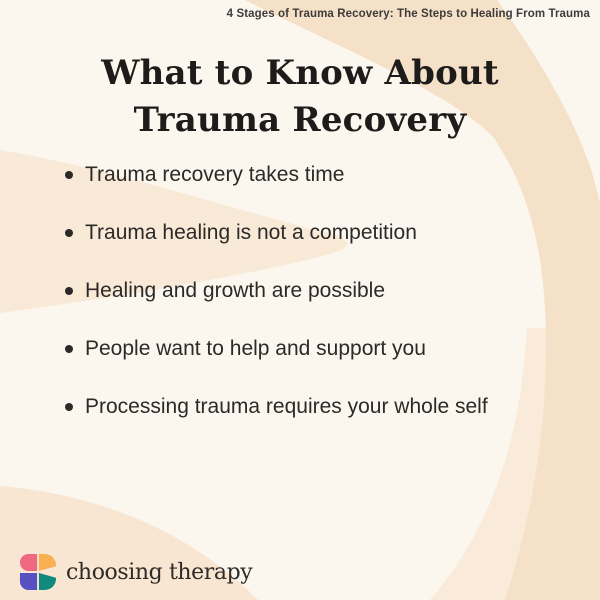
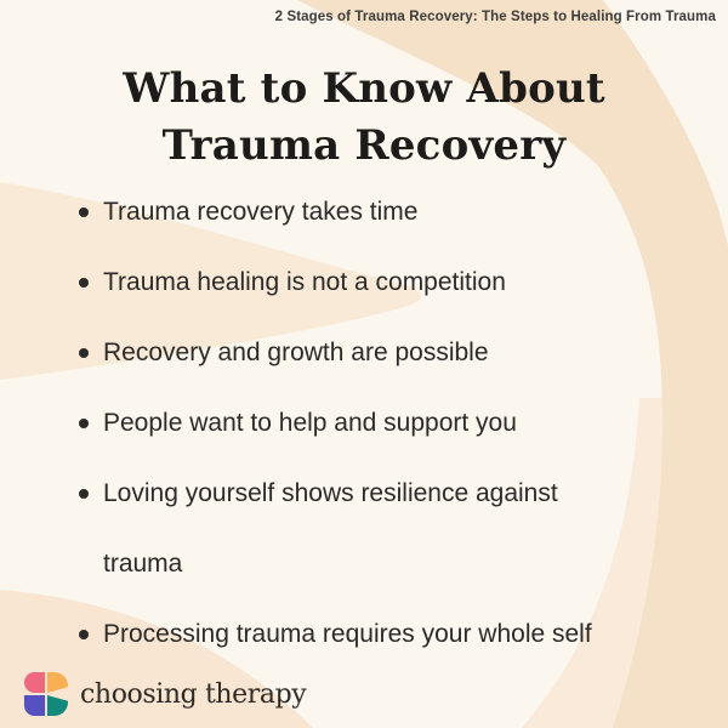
- 4 Stages of Trauma Recovery: The Steps to Healing From Trauma
+ 2 Stages of Trauma Recovery: The Steps to Healing From Trauma
  What to Know About
  Trauma Recovery
  Trauma recovery takes time
  Trauma healing is not a competition
- Healing and growth are possible
+ Recovery and growth are possible
  People want to help and support you
+ Loving yourself shows resilience against trauma
  Processing trauma requires your whole self
  choosing therapy
